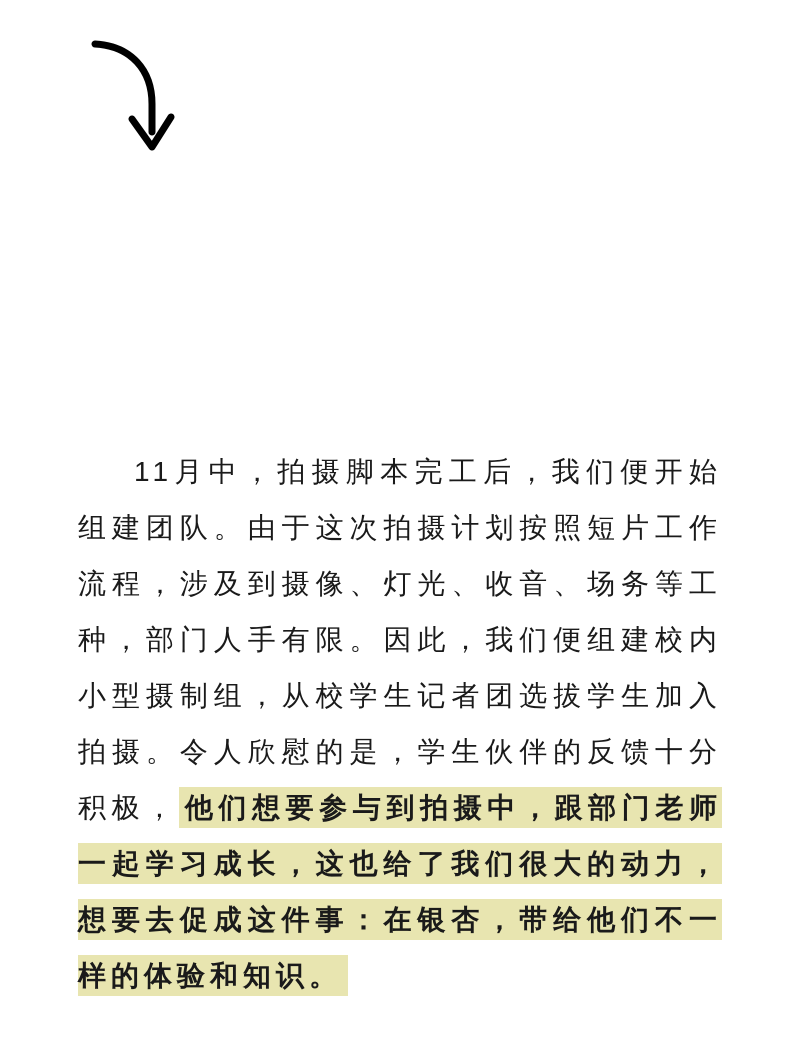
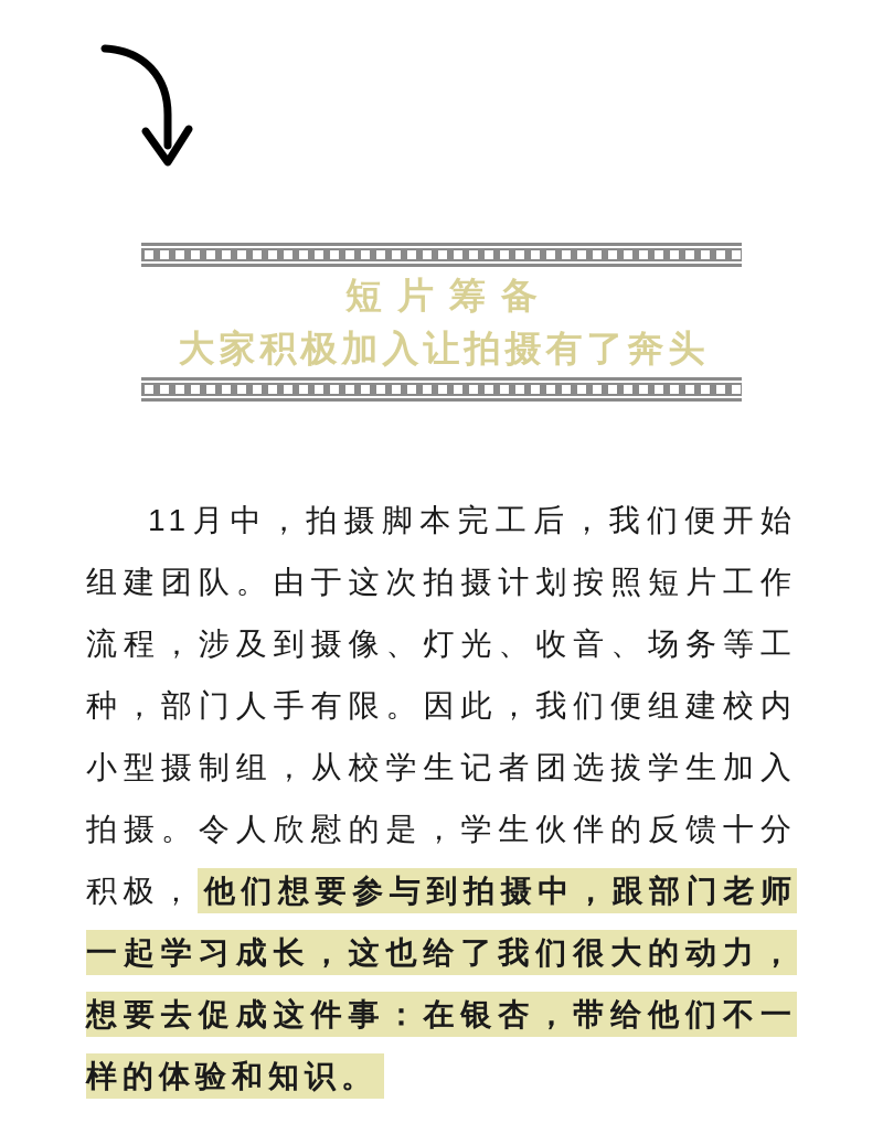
+ 短片筹备
+ 大家积极加入让拍摄有了奔头
  11月中，拍摄脚本完工后，我们便开始组建团队。由于这次拍摄计划按照短片工作流程，涉及到摄像、灯光、收音、场务等工种，部门人手有限。因此，我们便组建校内小型摄制组，从校学生记者团选拔学生加入拍摄。令人欣慰的是，学生伙伴的反馈十分积极， 他们想要参与到拍摄中，跟部门老师一起学习成长，这也给了我们很大的动力，想要去促成这件事：在银杏，带给他们不一样的体验和知识。
